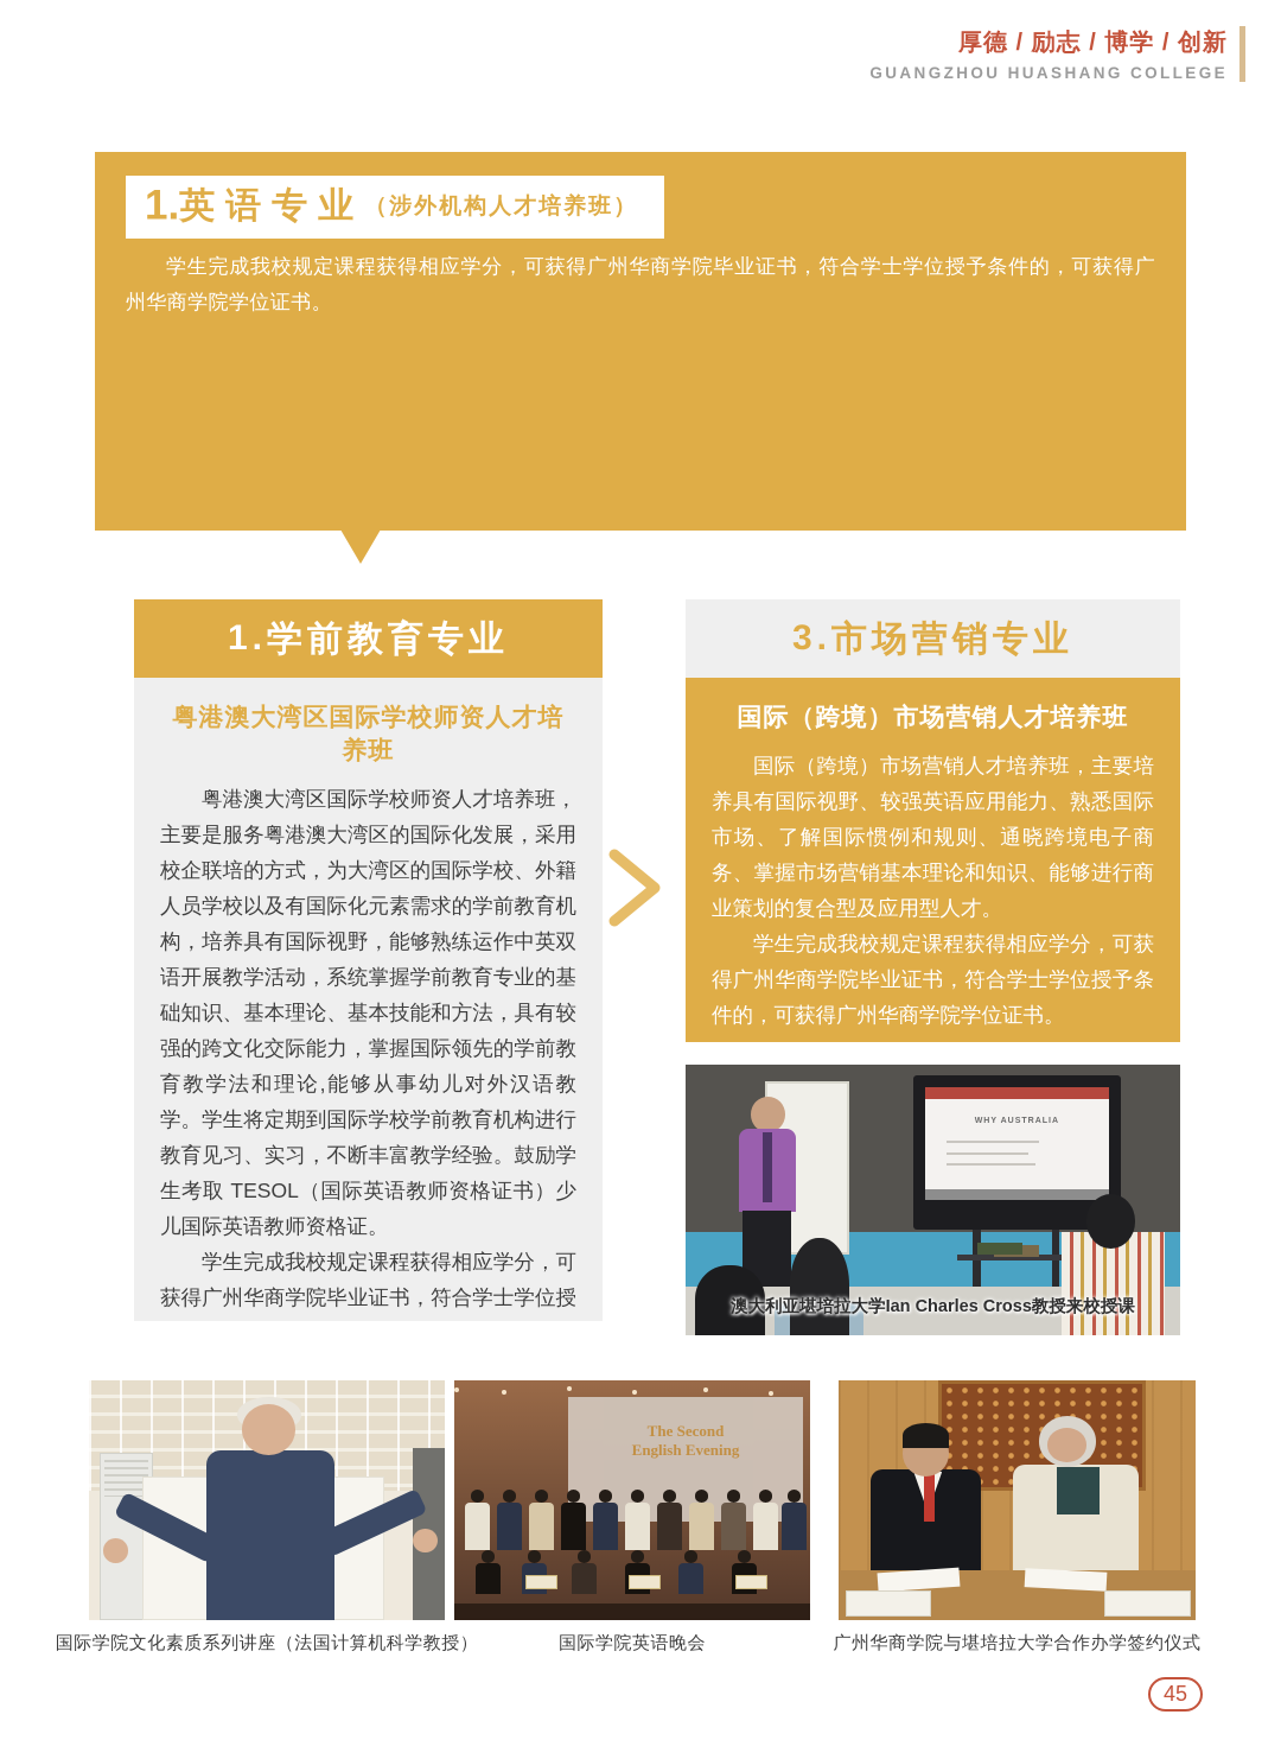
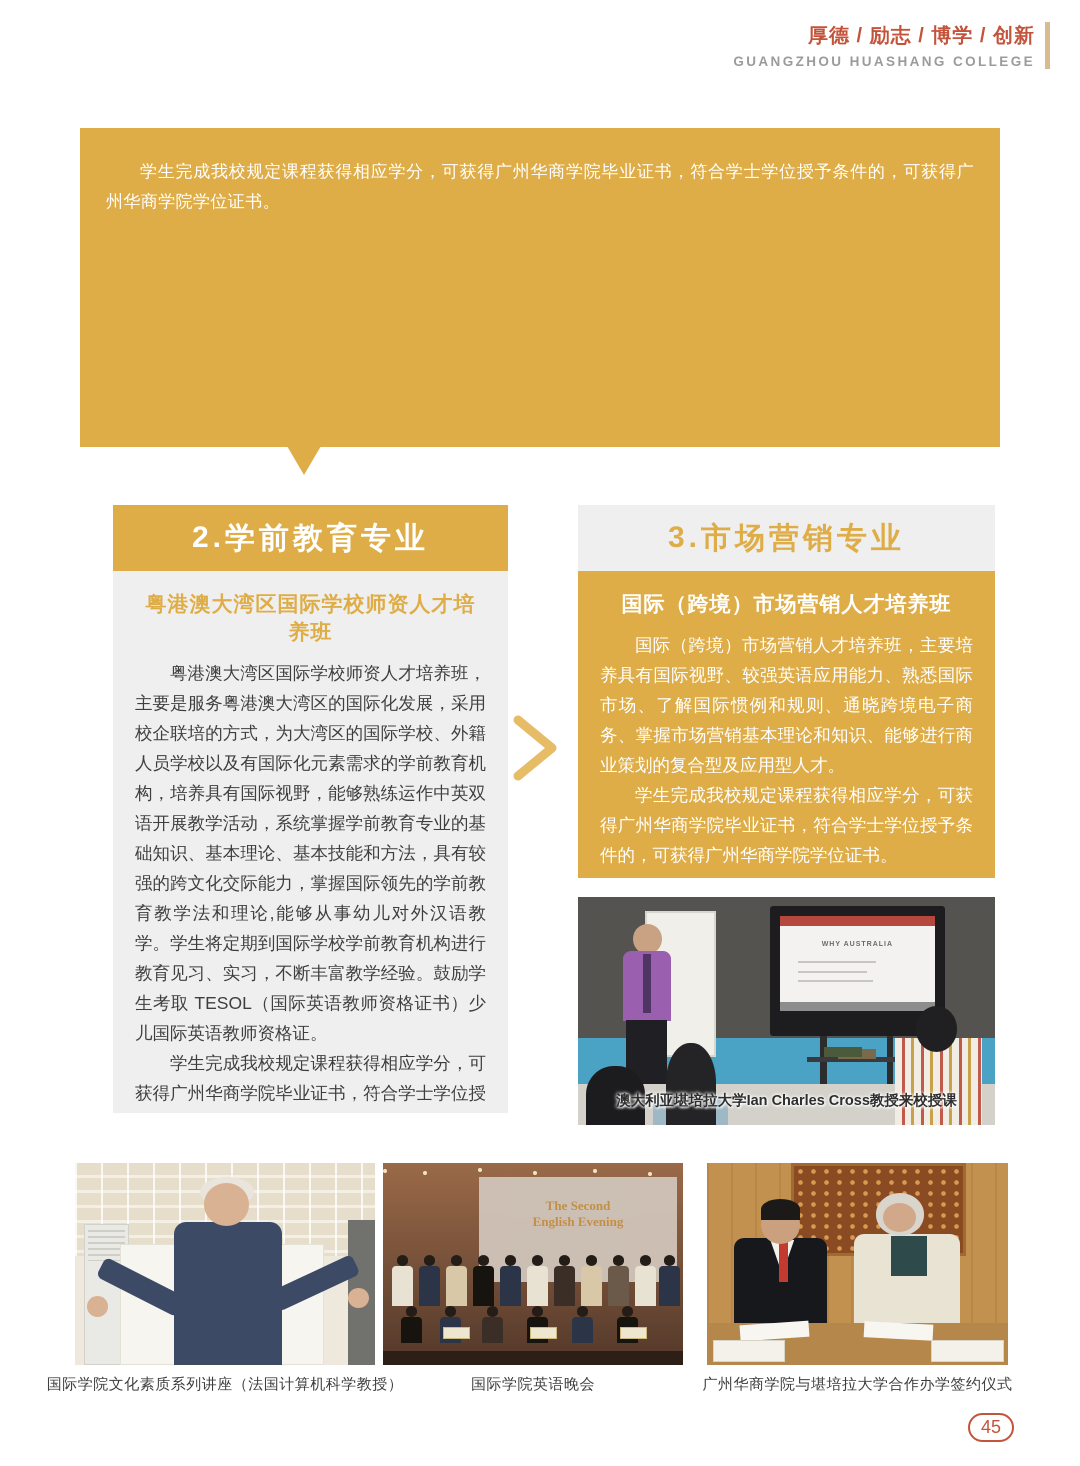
  厚德 / 励志 / 博学 / 创新
  GUANGZHOU HUASHANG COLLEGE
- 1.英语专业（涉外机构人才培养班）
  学生完成我校规定课程获得相应学分，可获得广州华商学院毕业证书，符合学士学位授予条件的，可获得广州华商学院学位证书。
- 1.
+ 2.
  学前教育专业
  粤港澳大湾区国际学校师资人才培养班
  粤港澳大湾区国际学校师资人才培养班，主要是服务粤港澳大湾区的国际化发展，采用校企联培的方式，为大湾区的国际学校、外籍人员学校以及有国际化元素需求的学前教育机构，培养具有国际视野，能够熟练运作中英双语开展教学活动，系统掌握学前教育专业的基础知识、基本理论、基本技能和方法，具有较强的跨文化交际能力，掌握国际领先的学前教育教学法和理论,能够从事幼儿对外汉语教学。学生将定期到国际学校学前教育机构进行教育见习、实习，不断丰富教学经验。鼓励学生考取 TESOL（国际英语教师资格证书）少儿国际英语教师资格证。
  3.
  市场营销专业
  国际（跨境）市场营销人才培养班
  国际（跨境）市场营销人才培养班，主要培养具有国际视野、较强英语应用能力、熟悉国际市场、了解国际惯例和规则、通晓跨境电子商务、掌握市场营销基本理论和知识、能够进行商业策划的复合型及应用型人才。
  学生完成我校规定课程获得相应学分，可获得广州华商学院毕业证书，符合学士学位授予条件的，可获得广州华商学院学位证书。
  澳大利亚堪培拉大学Ian Charles Cross教授来校授课
  The Second
  English Evening
  国际学院文化素质系列讲座（法国计算机科学教授）
  国际学院英语晚会
  广州华商学院与堪培拉大学合作办学签约仪式
  45
